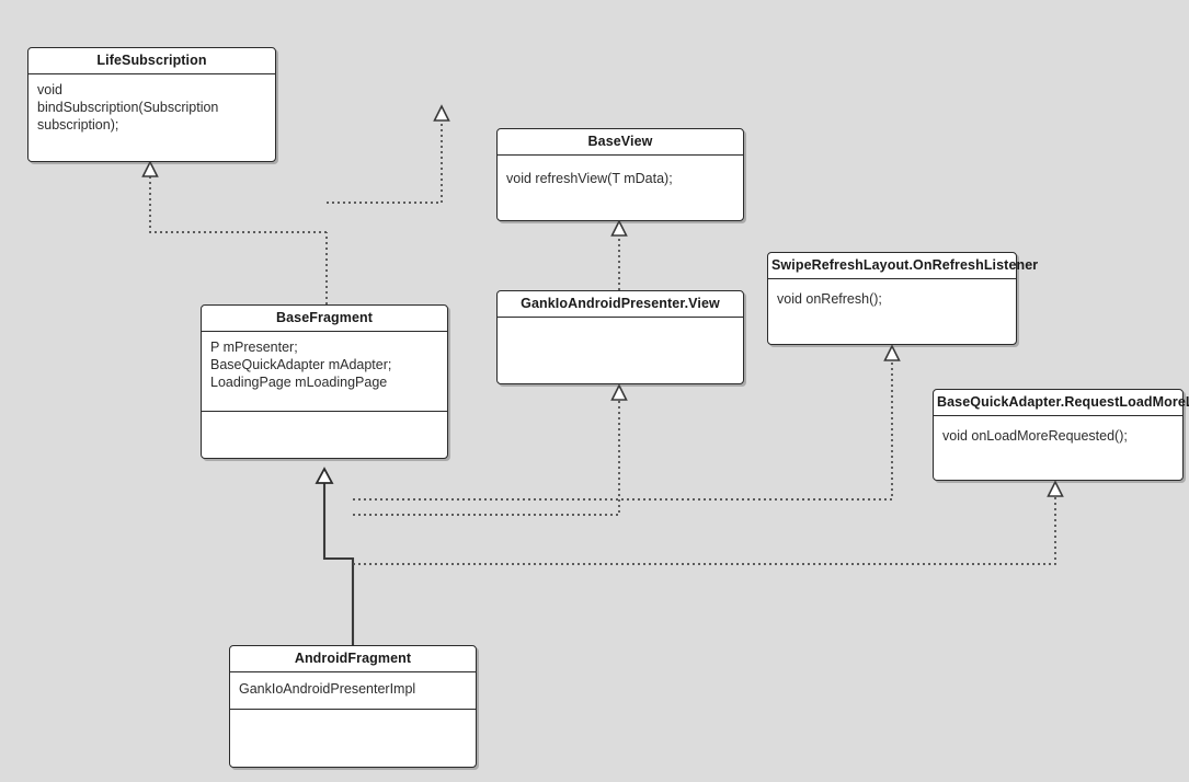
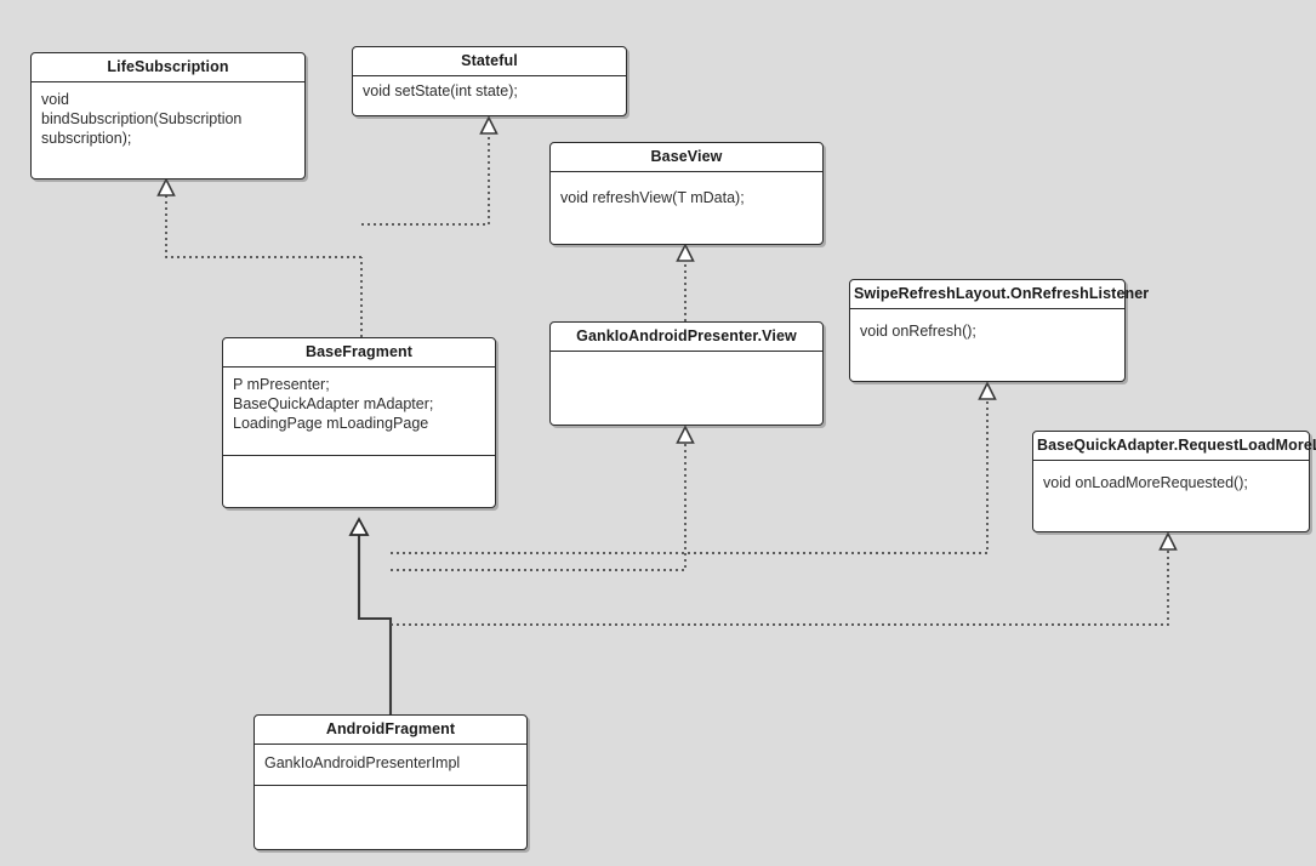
  LifeSubscription
  void
  bindSubscription(Subscription
  subscription);
+ Stateful
+ void setState(int state);
  BaseView
  void refreshView(T mData);
  SwipeRefreshLayout.OnRefreshListener
  void onRefresh();
  BaseQuickAdapter.RequestLoadMore
  void onLoadMoreRequested();
  BaseFragment
  P mPresenter;
  BaseQuickAdapter mAdapter;
  LoadingPage mLoadingPage
  GankIoAndroidPresenter.View
  AndroidFragment
  GankIoAndroidPresenterImpl
